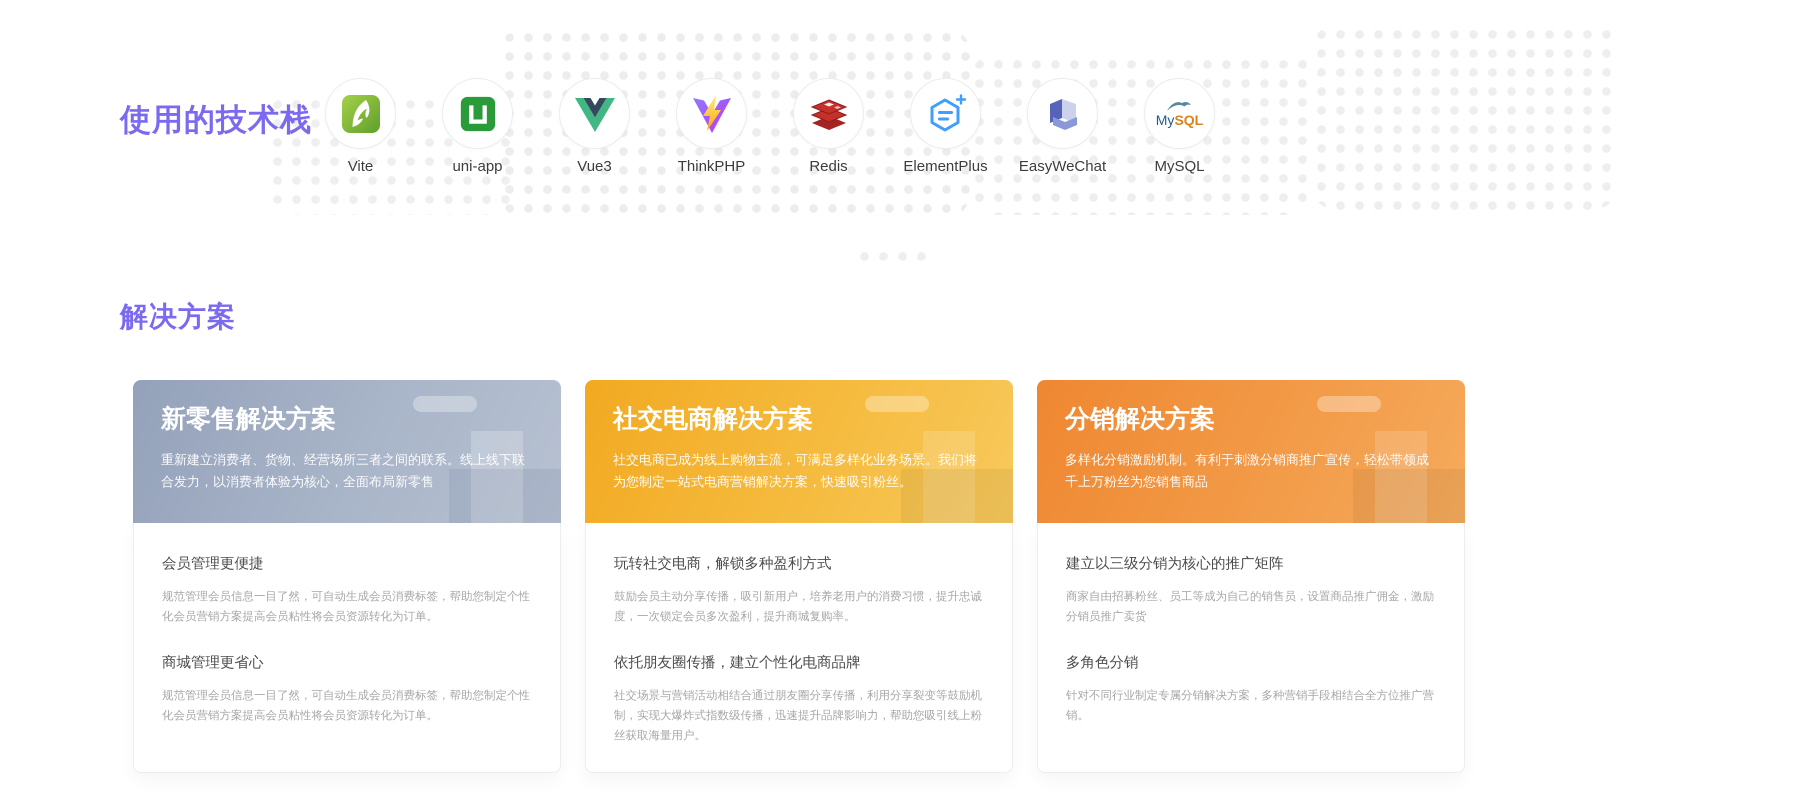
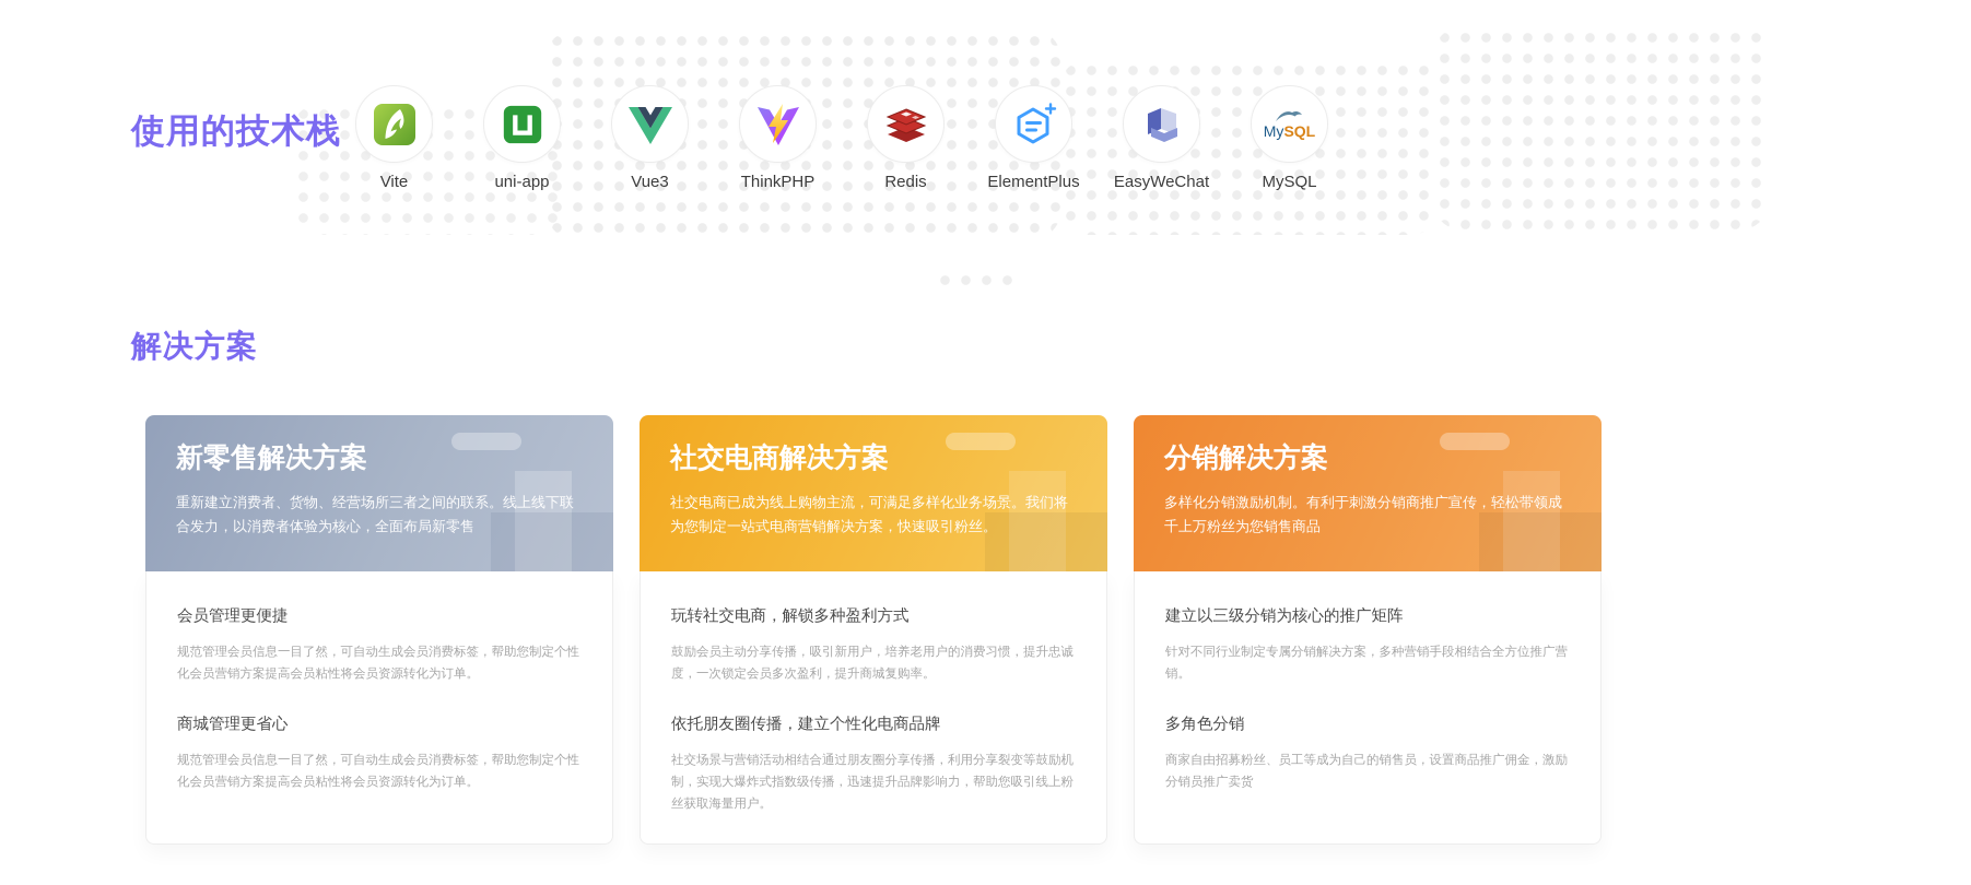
  使用的技术栈
  Vite
  uni-app
  Vue3
  ThinkPHP
  Redis
  ElementPlus
  EasyWeChat
  MySQL
  MySQL
  解决方案
  新零售解决方案
  重新建立消费者、货物、经营场所三者之间的联系。线上线下联合发力，以消费者体验为核心，全面布局新零售
  会员管理更便捷
  规范管理会员信息一目了然，可自动生成会员消费标签，帮助您制定个性化会员营销方案提高会员粘性将会员资源转化为订单。
  商城管理更省心
  规范管理会员信息一目了然，可自动生成会员消费标签，帮助您制定个性化会员营销方案提高会员粘性将会员资源转化为订单。
  社交电商解决方案
  社交电商已成为线上购物主流，可满足多样化业务场景。我们将为您制定一站式电商营销解决方案，快速吸引粉丝。
  玩转社交电商，解锁多种盈利方式
  鼓励会员主动分享传播，吸引新用户，培养老用户的消费习惯，提升忠诚度，一次锁定会员多次盈利，提升商城复购率。
  依托朋友圈传播，建立个性化电商品牌
  社交场景与营销活动相结合通过朋友圈分享传播，利用分享裂变等鼓励机制，实现大爆炸式指数级传播，迅速提升品牌影响力，帮助您吸引线上粉丝获取海量用户。
  分销解决方案
  多样化分销激励机制。有利于刺激分销商推广宣传，轻松带领成千上万粉丝为您销售商品
  建立以三级分销为核心的推广矩阵
- 商家自由招募粉丝、员工等成为自己的销售员，设置商品推广佣金，激励分销员推广卖货
+ 针对不同行业制定专属分销解决方案，多种营销手段相结合全方位推广营销。
  多角色分销
- 针对不同行业制定专属分销解决方案，多种营销手段相结合全方位推广营销。
+ 商家自由招募粉丝、员工等成为自己的销售员，设置商品推广佣金，激励分销员推广卖货
